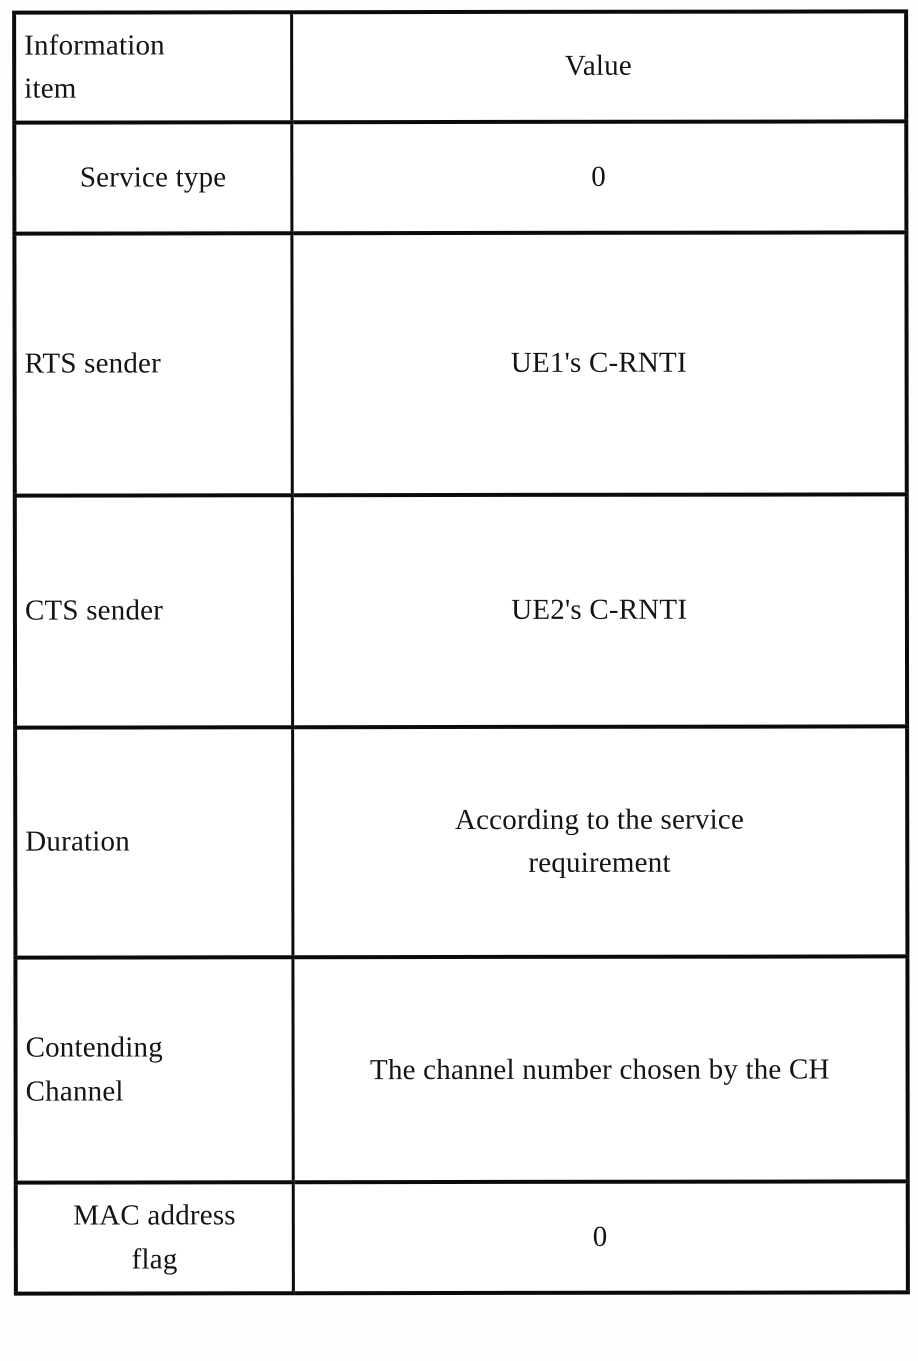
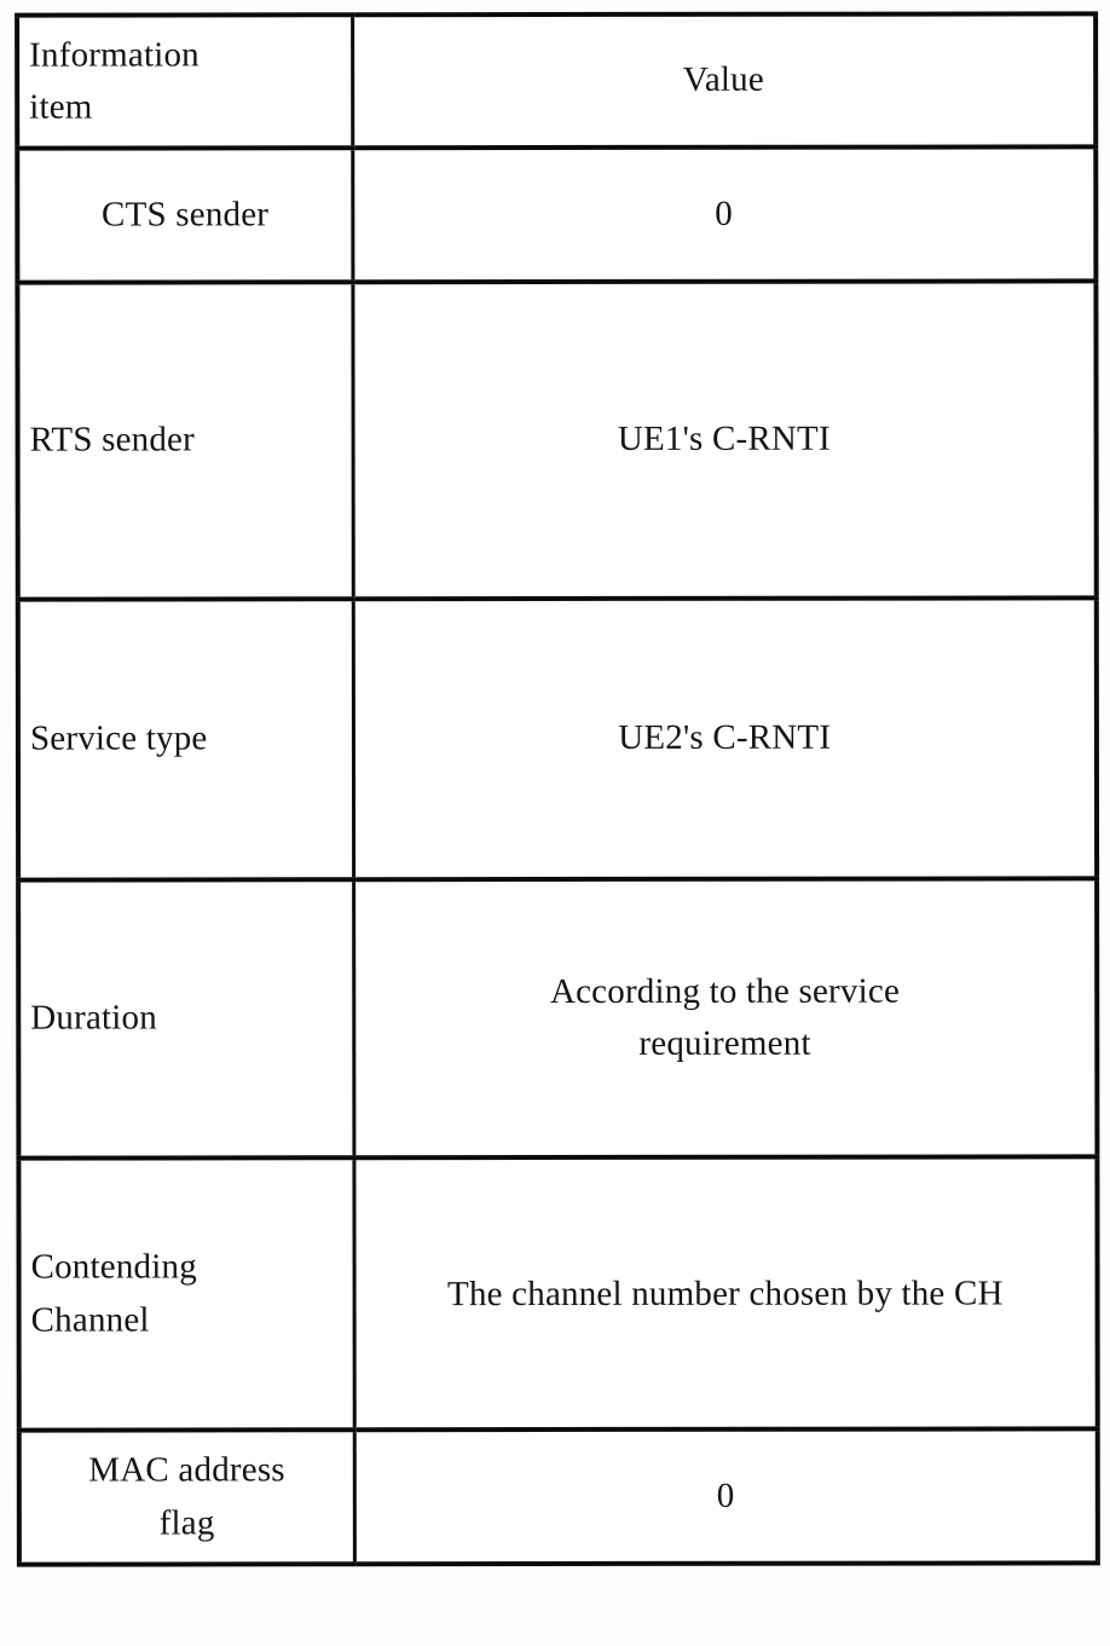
  Information item	Value
- Service type	0
+ CTS sender	0
  RTS sender	UE1's C-RNTI
- CTS sender	UE2's C-RNTI
+ Service type	UE2's C-RNTI
  Duration	According to the service requirement
  Contending Channel	The channel number chosen by the CH
  MAC address flag	0
